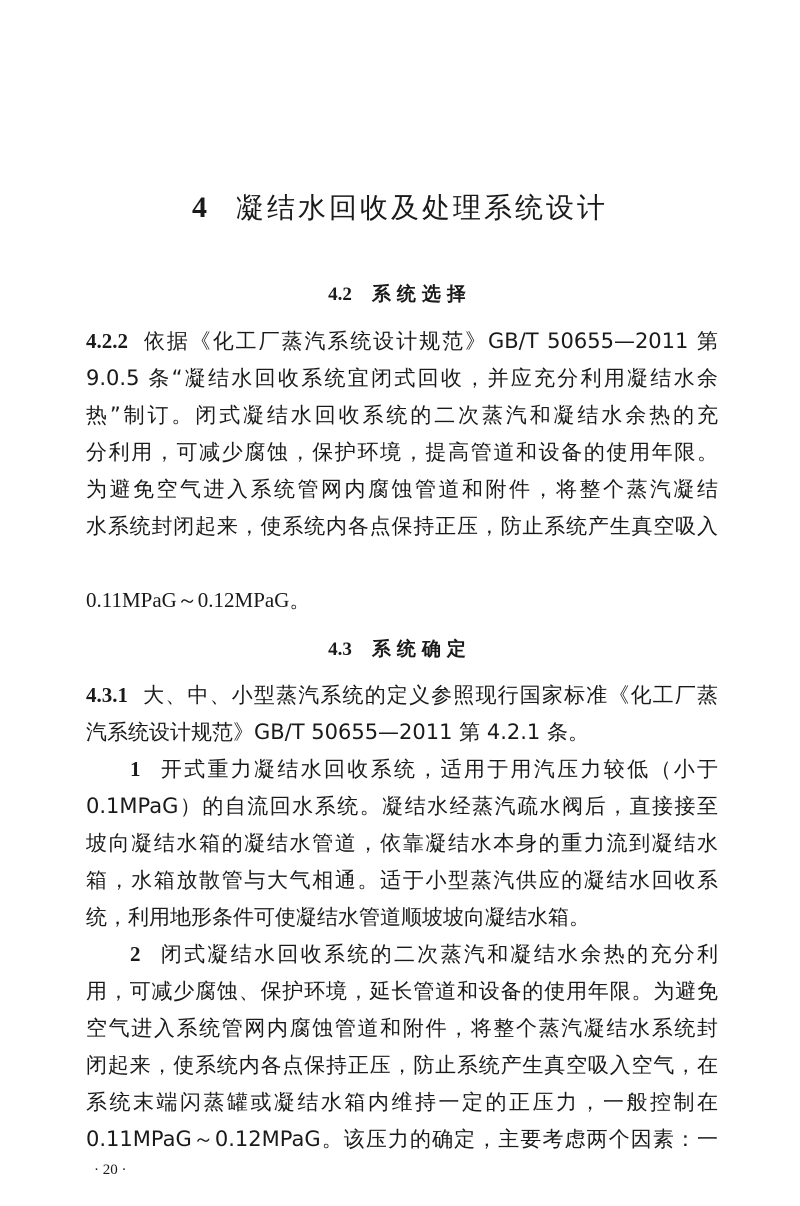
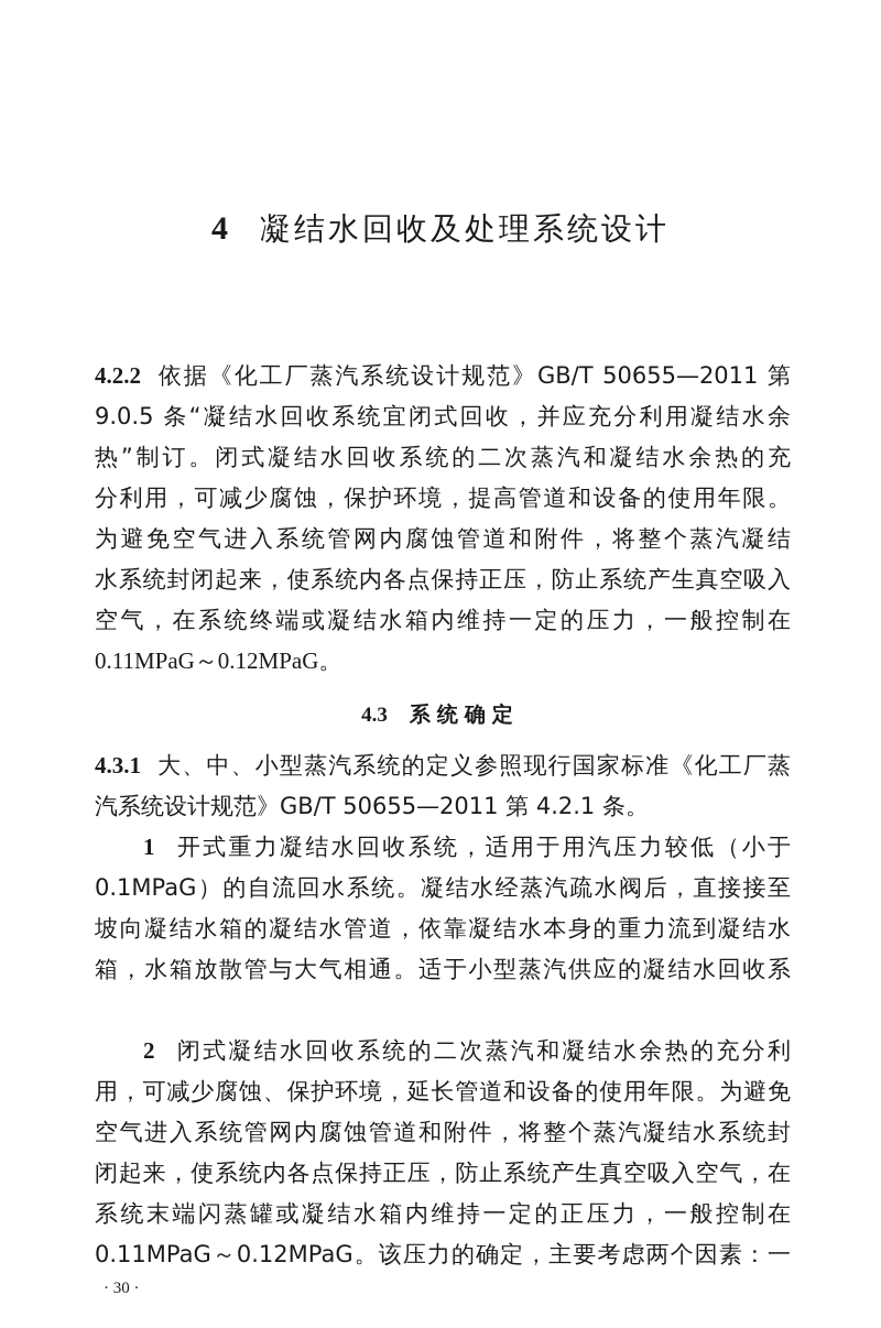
  4 凝结水回收及处理系统设计
- 4.2 系统选择
  4.2.2 依据《化工厂蒸汽系统设计规范》GB/T 50655—2011 第
  9.0.5 条“凝结水回收系统宜闭式回收，并应充分利用凝结水余
  热”制订。闭式凝结水回收系统的二次蒸汽和凝结水余热的充
  分利用，可减少腐蚀，保护环境，提高管道和设备的使用年限。
  为避免空气进入系统管网内腐蚀管道和附件，将整个蒸汽凝结
  水系统封闭起来，使系统内各点保持正压，防止系统产生真空吸入
+ 空气，在系统终端或凝结水箱内维持一定的压力，一般控制在
  0.11MPaG～0.12MPaG。
  4.3 系统确定
  4.3.1 大、中、小型蒸汽系统的定义参照现行国家标准《化工厂蒸
  汽系统设计规范》GB/T 50655—2011 第 4.2.1 条。
  1 开式重力凝结水回收系统，适用于用汽压力较低（小于
  0.1MPaG）的自流回水系统。凝结水经蒸汽疏水阀后，直接接至
  坡向凝结水箱的凝结水管道，依靠凝结水本身的重力流到凝结水
  箱，水箱放散管与大气相通。适于小型蒸汽供应的凝结水回收系
- 统，利用地形条件可使凝结水管道顺坡坡向凝结水箱。
  2 闭式凝结水回收系统的二次蒸汽和凝结水余热的充分利
  用，可减少腐蚀、保护环境，延长管道和设备的使用年限。为避免
  空气进入系统管网内腐蚀管道和附件，将整个蒸汽凝结水系统封
  闭起来，使系统内各点保持正压，防止系统产生真空吸入空气，在
  系统末端闪蒸罐或凝结水箱内维持一定的正压力，一般控制在
  0.11MPaG～0.12MPaG。该压力的确定，主要考虑两个因素：一
- · 20 ·
+ · 30 ·
